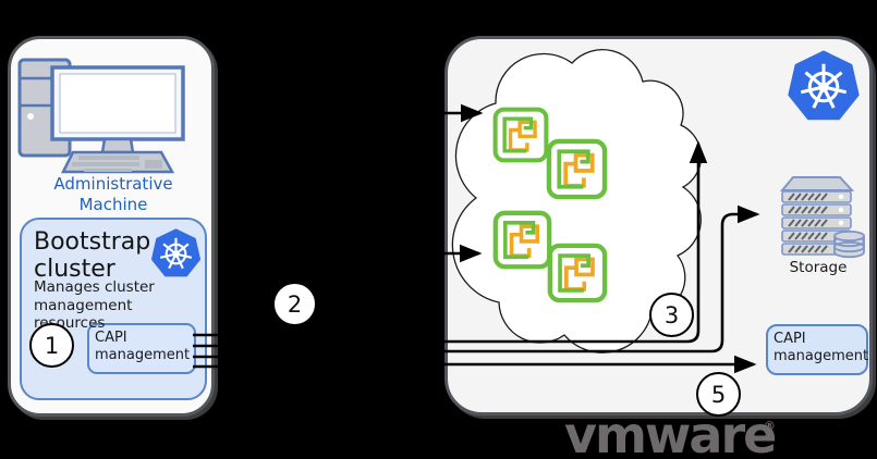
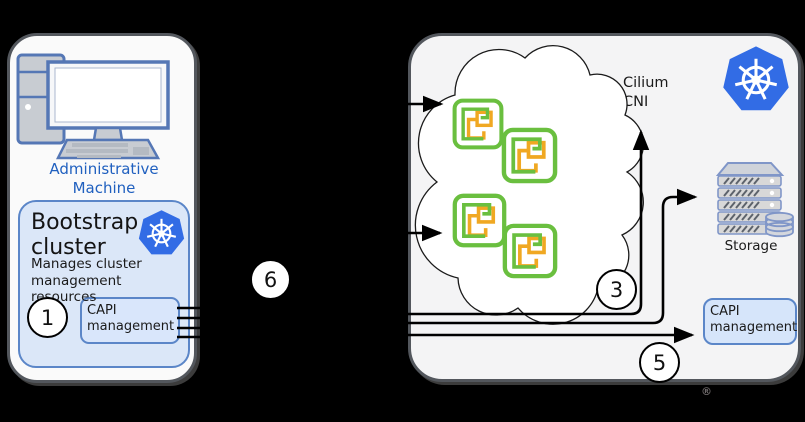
  Administrative Machine
  Bootstrap cluster
  Manages cluster management rources
  CAPI management
  CAPI management
+ Cilium CNI
  Storage
  1
- 2
+ 6
  3
  5
- vmware
  ®
